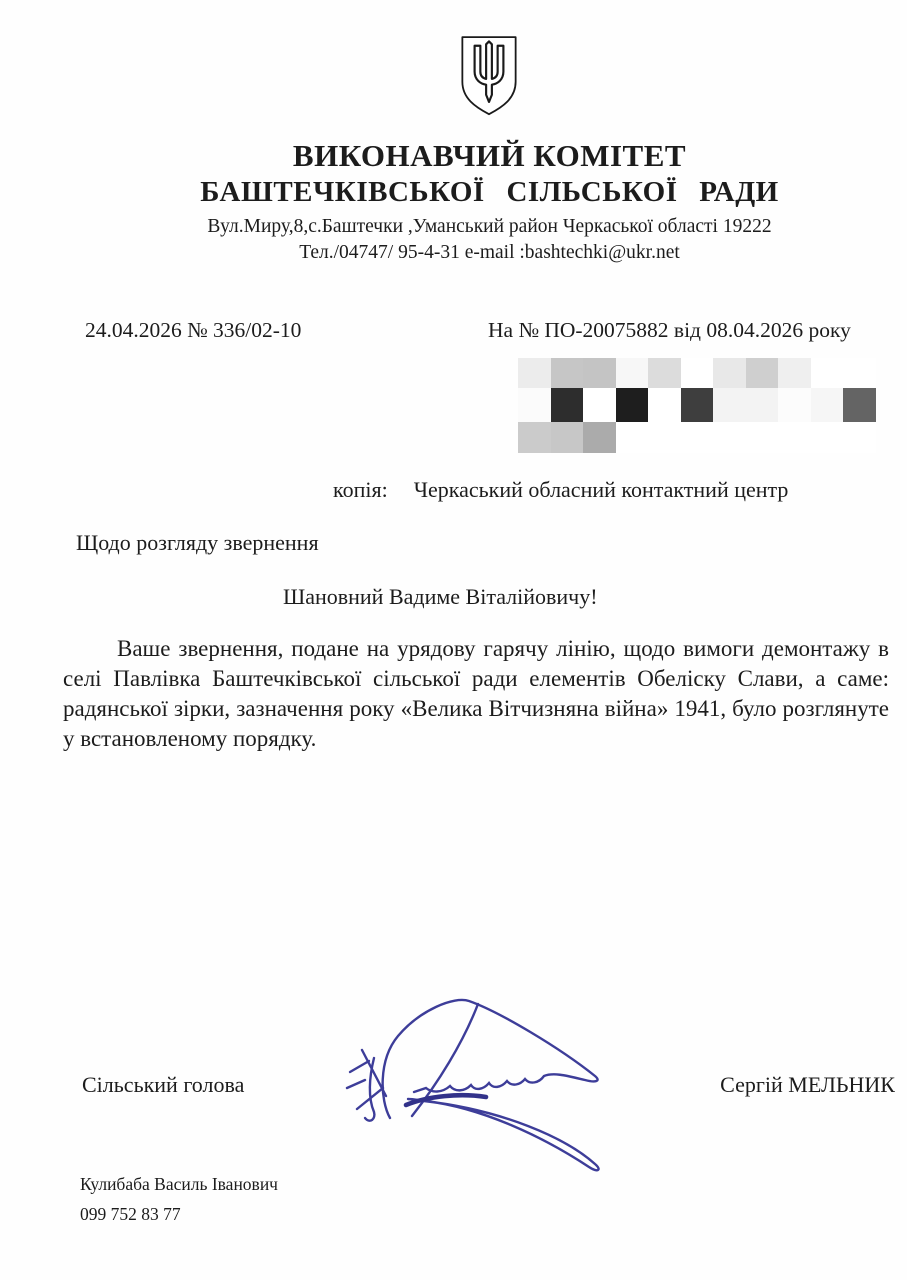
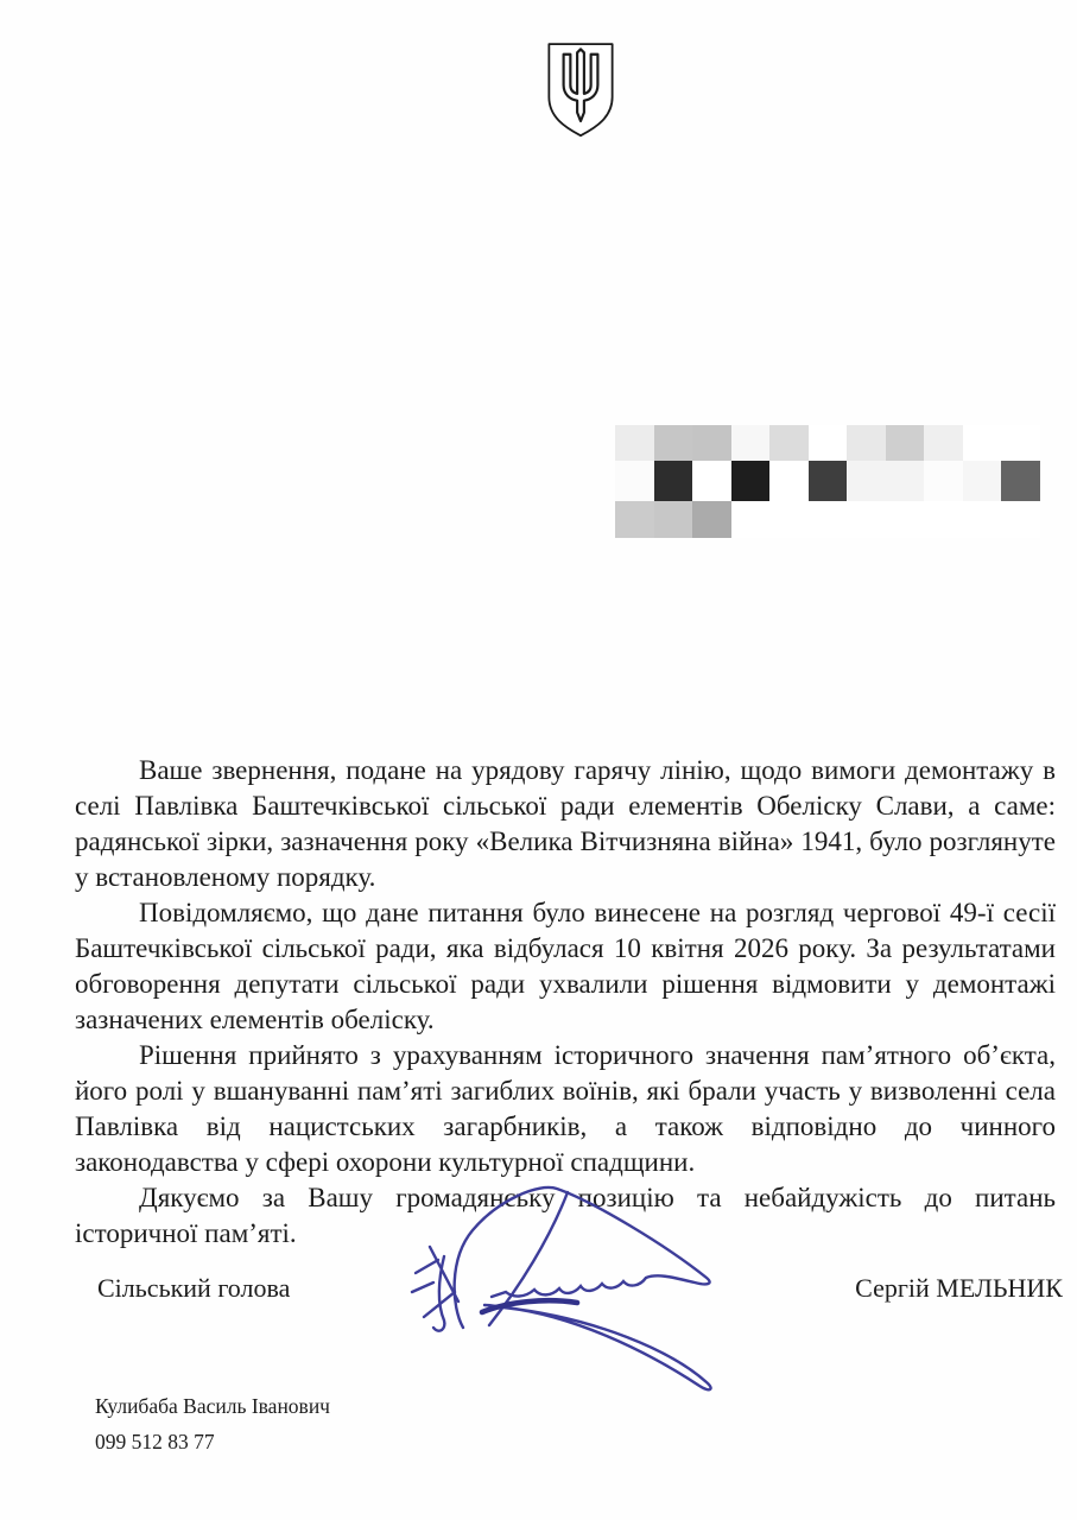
- ВИКОНАВЧИЙ КОМІТЕТ
- БАШТЕЧКІВСЬКОЇ СІЛЬСЬКОЇ РАДИ
- Вул.Миру,8,с.Баштечки ,Уманський район Черкаської області 19222
- Тел./04747/ 95-4-31 e-mail :bashtechki@ukr.net
- 24.04.2026 № 336/02-10
- На № ПО-20075882 від 08.04.2026 року
- копія: Черкаський обласний контактний центр
- Щодо розгляду звернення
- Шановний Вадиме Віталійовичу!
  Ваше звернення, подане на урядову гарячу лінію, щодо вимоги демонтажу в селі Павлівка Баштечківської сільської ради елементів Обеліску Слави, а саме: радянської зірки, зазначення року «Велика Вітчизняна війна» 1941, було розглянуте у встановленому порядку.
+ Повідомляємо, що дане питання було винесене на розгляд чергової 49-ї сесії Баштечківської сільської ради, яка відбулася 10 квітня 2026 року. За результатами обговорення депутати сільської ради ухвалили рішення відмовити у демонтажі зазначених елементів обеліску.
+ Рішення прийнято з урахуванням історичного значення пам’ятного об’єкта, його ролі у вшануванні пам’яті загиблих воїнів, які брали участь у визволенні села Павлівка від нацистських загарбників, а також відповідно до чинного законодавства у сфері охорони культурної спадщини.
+ Дякуємо за Вашу громадянську позицію та небайдужість до питань історичної пам’яті.
  Сільський голова
  Сергій МЕЛЬНИК
  Кулибаба Василь Іванович
- 099 752 83 77
+ 099 512 83 77
